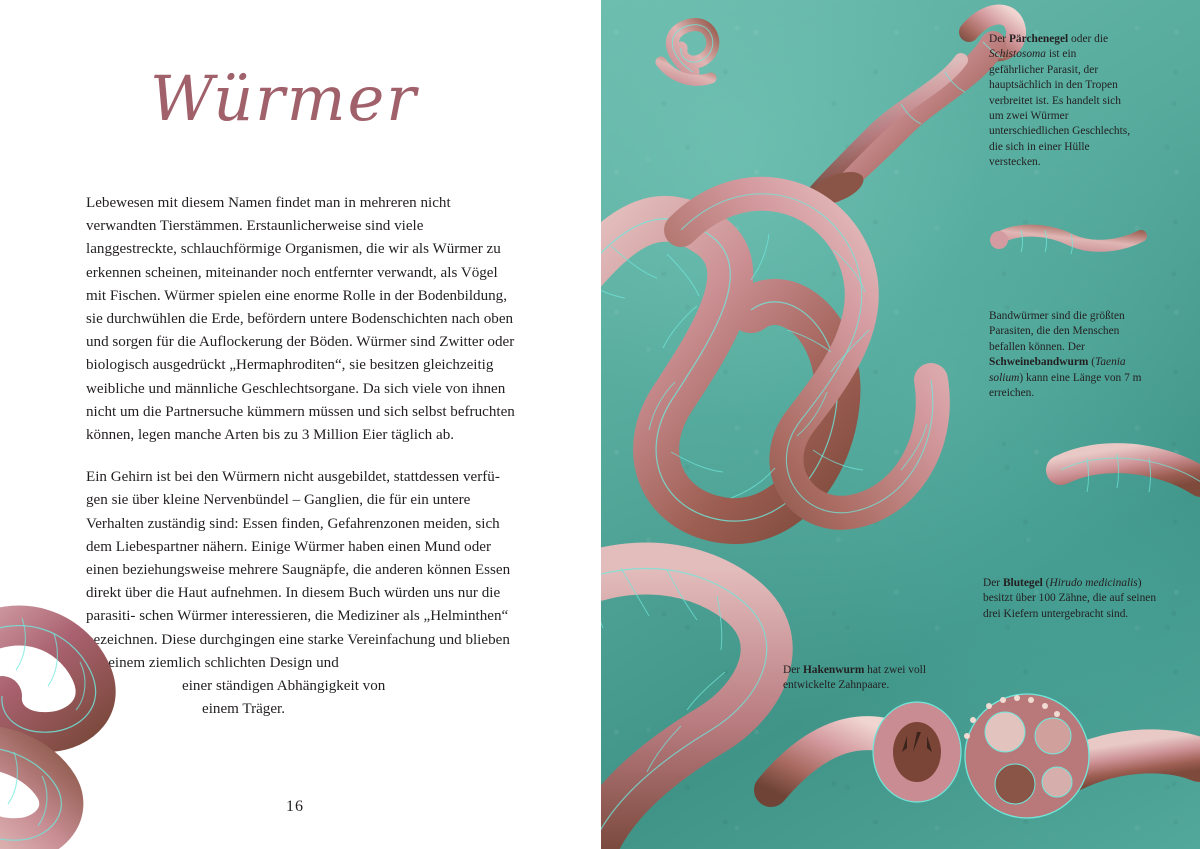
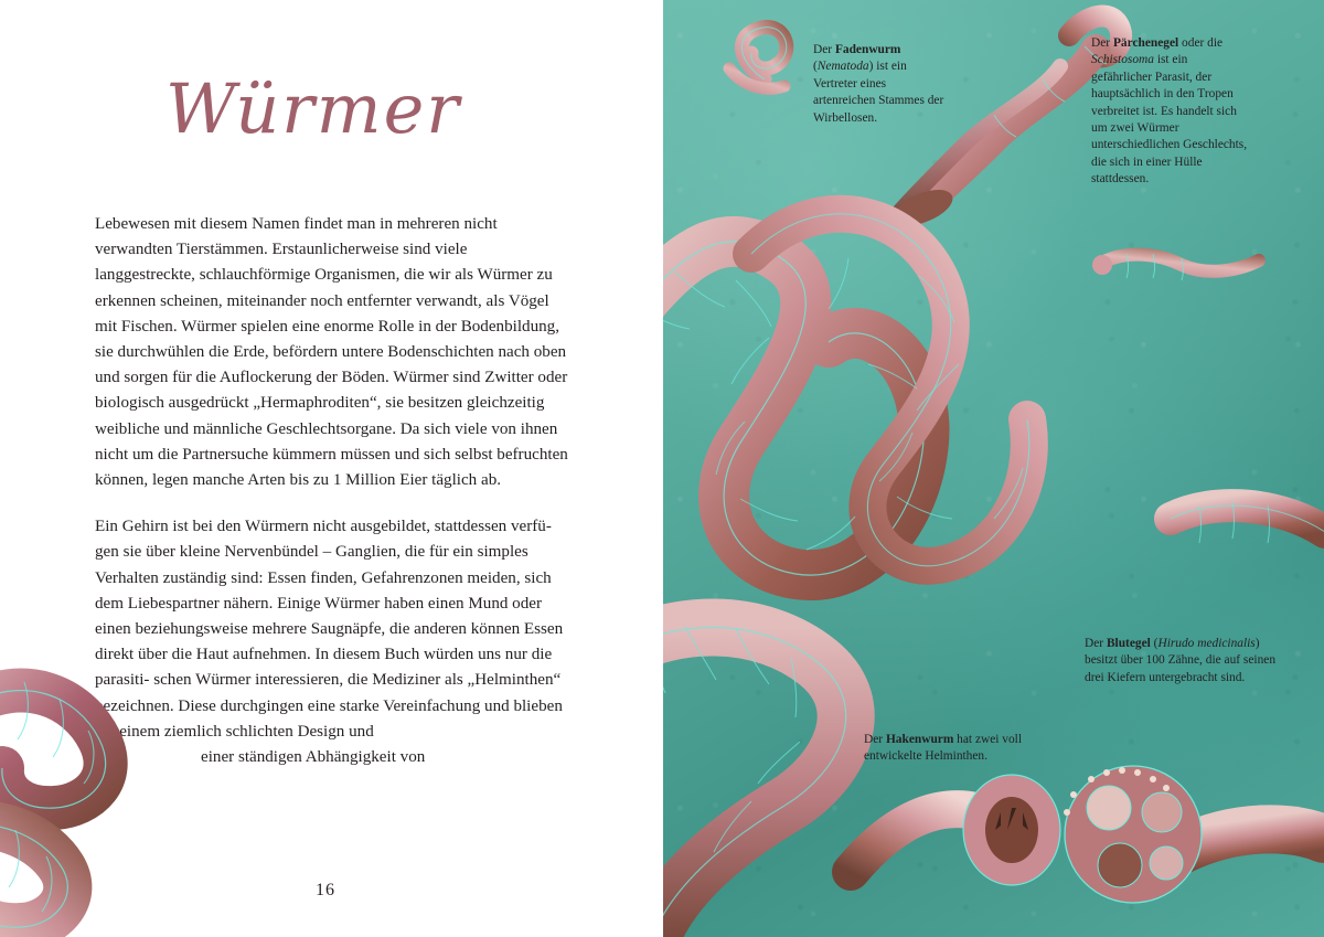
  Würmer
- Lebewesen mit diesem Namen findet man in mehreren nicht verwandten Tierstämmen. Erstaunlicherweise sind viele langgestreckte, schlauchförmige Organismen, die wir als Würmer zu erkennen scheinen, miteinander noch entfernter verwandt, als Vögel mit Fischen. Würmer spielen eine enorme Rolle in der Bodenbildung, sie durchwühlen die Erde, befördern untere Bodenschichten nach oben und sorgen für die Auflockerung der Böden. Würmer sind Zwitter oder biologisch ausgedrückt „Hermaphroditen“, sie besitzen gleichzeitig weibliche und männliche Geschlechtsorgane. Da sich viele von ihnen nicht um die Partnersuche kümmern müssen und sich selbst befruchten können, legen manche Arten bis zu 3 Million Eier täglich ab.
+ Lebewesen mit diesem Namen findet man in mehreren nicht verwandten Tierstämmen. Erstaunlicherweise sind viele langgestreckte, schlauchförmige Organismen, die wir als Würmer zu erkennen scheinen, miteinander noch entfernter verwandt, als Vögel mit Fischen. Würmer spielen eine enorme Rolle in der Bodenbildung, sie durchwühlen die Erde, befördern untere Bodenschichten nach oben und sorgen für die Auflockerung der Böden. Würmer sind Zwitter oder biologisch ausgedrückt „Hermaphroditen“, sie besitzen gleichzeitig weibliche und männliche Geschlechtsorgane. Da sich viele von ihnen nicht um die Partnersuche kümmern müssen und sich selbst befruchten können, legen manche Arten bis zu 1 Million Eier täglich ab.
- Ein Gehirn ist bei den Würmern nicht ausgebildet, stattdessen verfü- gen sie über kleine Nervenbündel – Ganglien, die für ein untere Verhalten zuständig sind: Essen finden, Gefahrenzonen meiden, sich dem Liebespartner nähern. Einige Würmer haben einen Mund oder einen beziehungsweise mehrere Saugnäpfe, die anderen können Essen direkt über die Haut aufnehmen. In diesem Buch würden uns nur die parasiti- schen Würmer interessieren, die Mediziner als „Helminthen“ ezeichnen. Diese durchgingen eine starke Vereinfachung und blieben einem ziemlich schlichten Design und
+ Ein Gehirn ist bei den Würmern nicht ausgebildet, stattdessen verfü- gen sie über kleine Nervenbündel – Ganglien, die für ein simples Verhalten zuständig sind: Essen finden, Gefahrenzonen meiden, sich dem Liebespartner nähern. Einige Würmer haben einen Mund oder einen beziehungsweise mehrere Saugnäpfe, die anderen können Essen direkt über die Haut aufnehmen. In diesem Buch würden uns nur die parasiti- schen Würmer interessieren, die Mediziner als „Helminthen“ ezeichnen. Diese durchgingen eine starke Vereinfachung und blieben einem ziemlich schlichten Design und
  einer ständigen Abhängigkeit von
- einem Träger.
  16
+ Der Fadenwurm (Nematoda) ist ein Vertreter eines artenreichen Stammes der Wirbellosen.
- Der Pärchenegel oder die Schistosoma ist ein gefährlicher Parasit, der hauptsächlich in den Tropen verbreitet ist. Es handelt sich um zwei Würmer unterschiedlichen Geschlechts, die sich in einer Hülle verstecken.
+ Der Pärchenegel oder die Schistosoma ist ein gefährlicher Parasit, der hauptsächlich in den Tropen verbreitet ist. Es handelt sich um zwei Würmer unterschiedlichen Geschlechts, die sich in einer Hülle stattdessen.
- Bandwürmer sind die größten Parasiten, die den Menschen befallen können. Der Schweinebandwurm (Taenia solium) kann eine Länge von 7 m erreichen.
  Der Blutegel (Hirudo medicinalis) besitzt über 100 Zähne, die auf seinen drei Kiefern untergebracht sind.
- Der Hakenwurm hat zwei voll entwickelte Zahnpaare.
+ Der Hakenwurm hat zwei voll entwickelte Helminthen.
